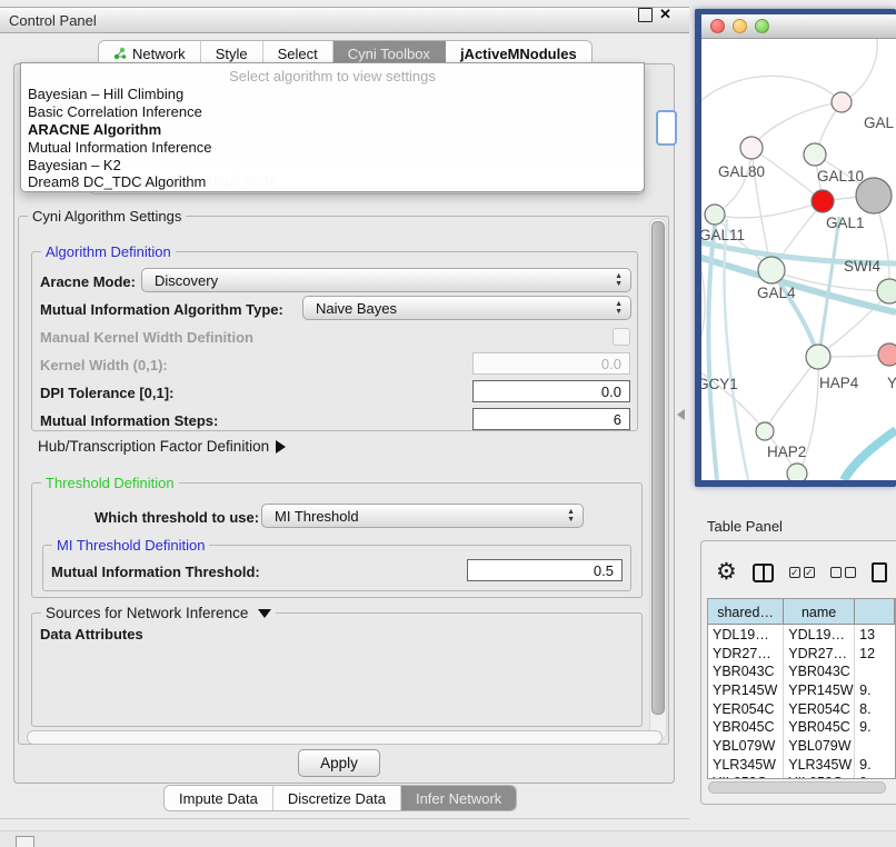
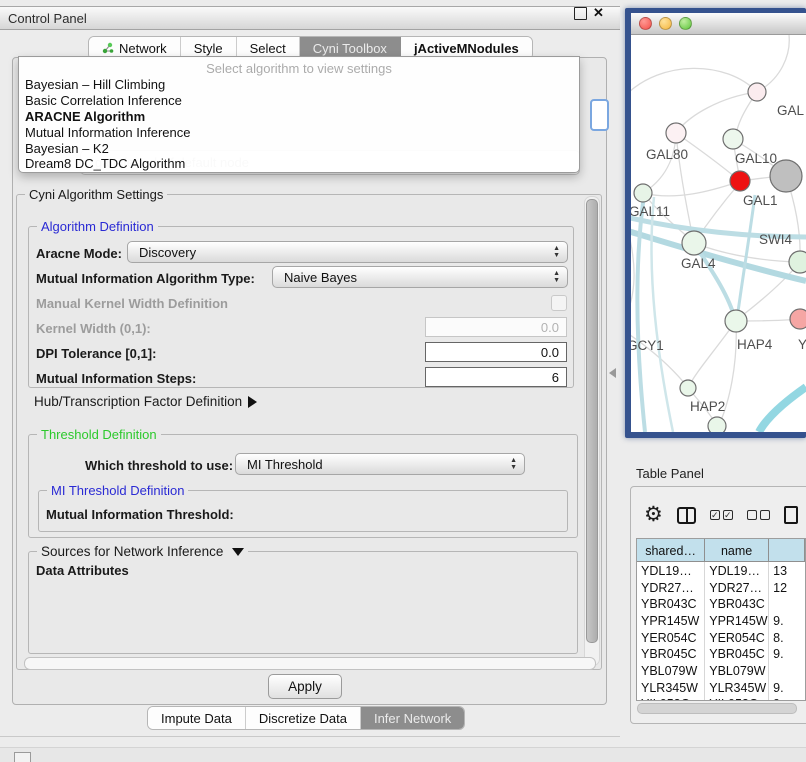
  Control Panel
  ✕
  Network
  Style
  Select
  Cyni Toolbox
  jActiveMNodules
  Select algorithm to view settings
  Bayesian – Hill Climbing
  Basic Correlation Inference
  ARACNE Algorithm
  Mutual Information Inference
  Bayesian – K2
  Dream8 DC_TDC Algorithm
  Cyni Algorithm Settings
  Algorithm Definition
  Aracne Mode:
  Discovery
  Mutual Information Algorithm Type:
  Naive Bayes
  Manual Kernel Width Definition
  Kernel Width (0,1):
  0.0
  DPI Tolerance [0,1]:
  0.0
  Mutual Information Steps:
  6
  Hub/Transcription Factor Definition
  Threshold Definition
  Which threshold to use:
  MI Threshold
  MI Threshold Definition
  Mutual Information Threshold:
- 0.5
  Sources for Network Inference
  Data Attributes
  Apply
  Impute Data
  Discretize Data
  Infer Network
  GAL
  GAL80
  GAL10
  GAL1
  GAL11
  GAL4
  SWI4
  GCY1
  HAP4
  Y
  HAP2
  Table Panel
  ⚙
  ✓
  ✓
  shared…
  name
  YDL19…
  YDL19…
  13
  YDR27…
  YDR27…
  12
  YBR043C
  YBR043C
  YPR145W
  YPR145W
  9.
  YER054C
  YER054C
  8.
  YBR045C
  YBR045C
  9.
  YBL079W
  YBL079W
  YLR345W
  YLR345W
  9.
